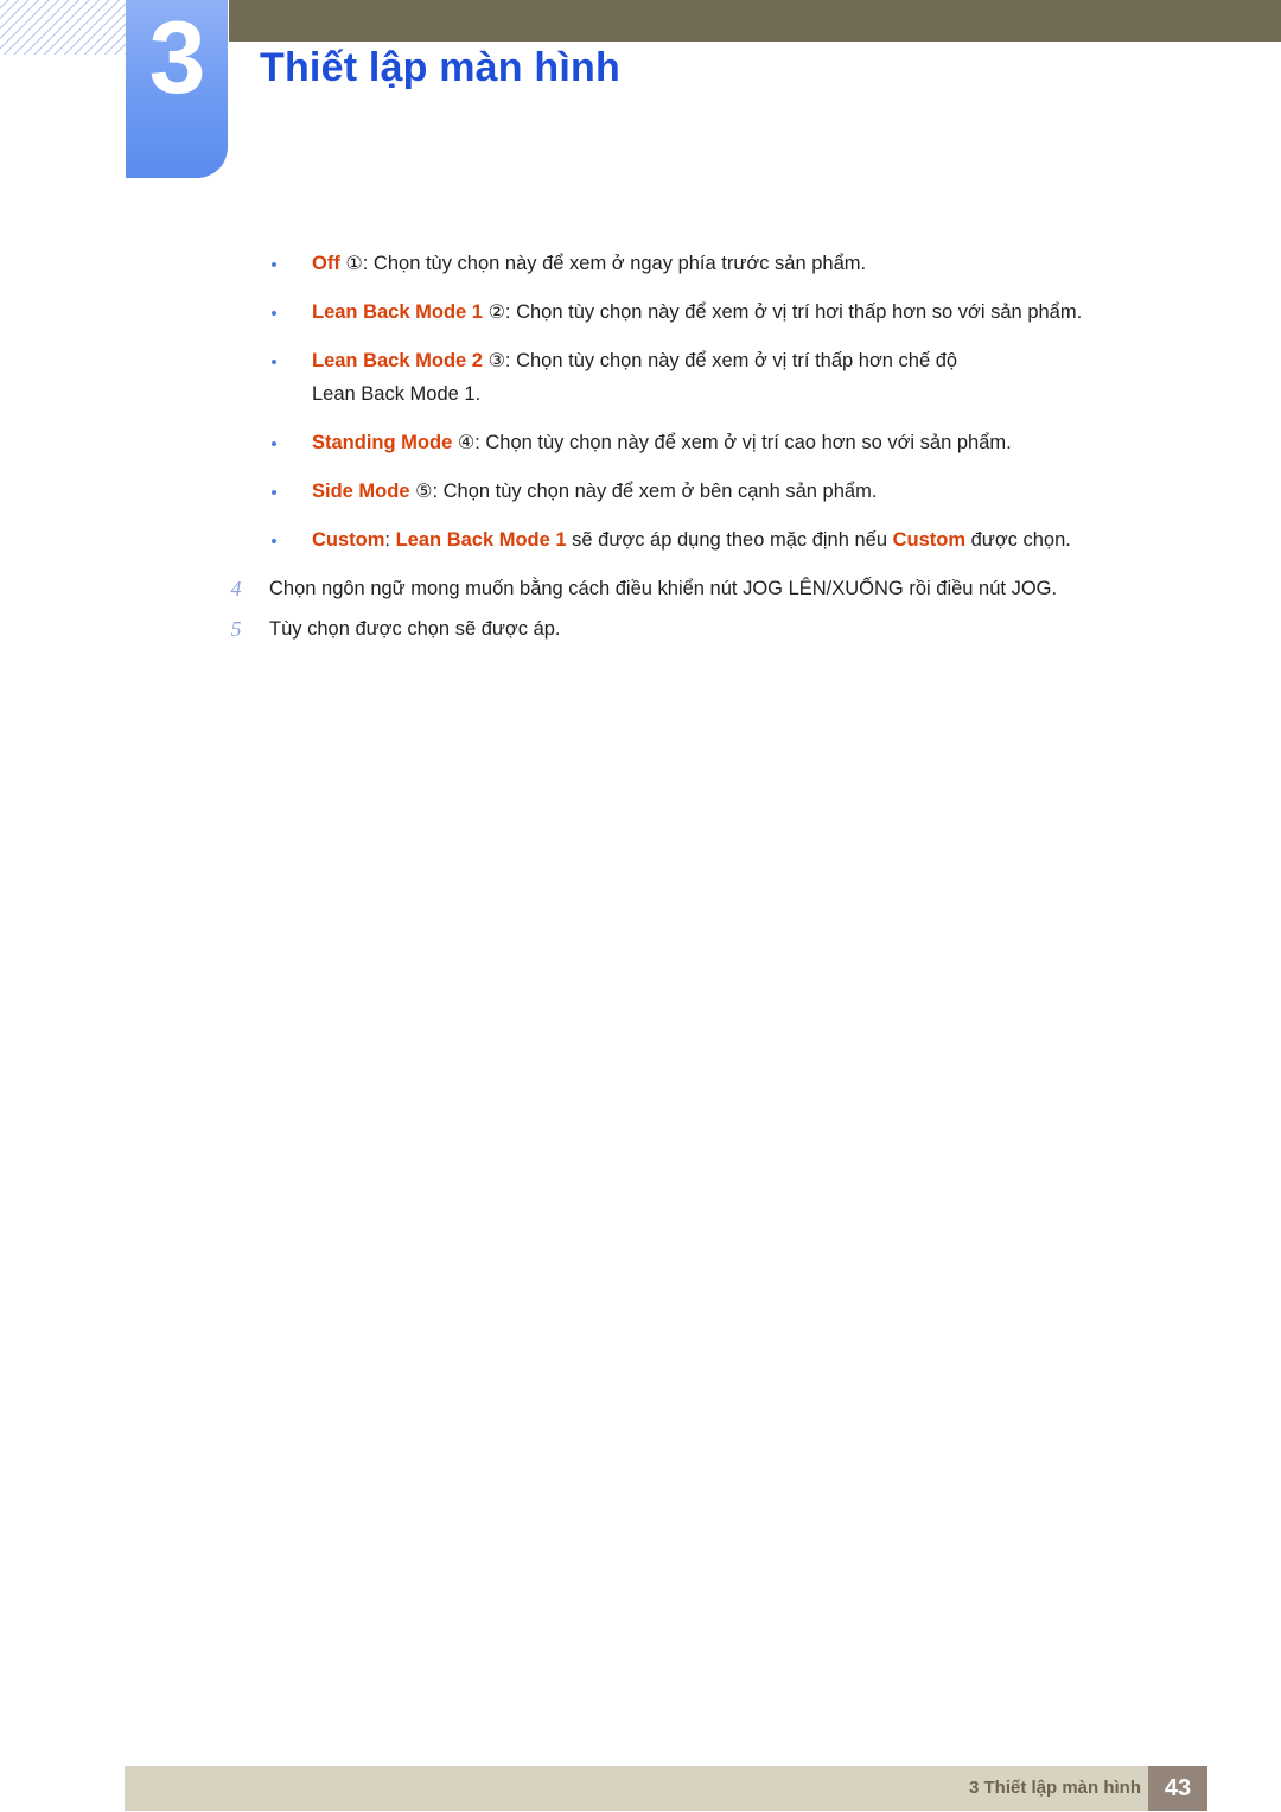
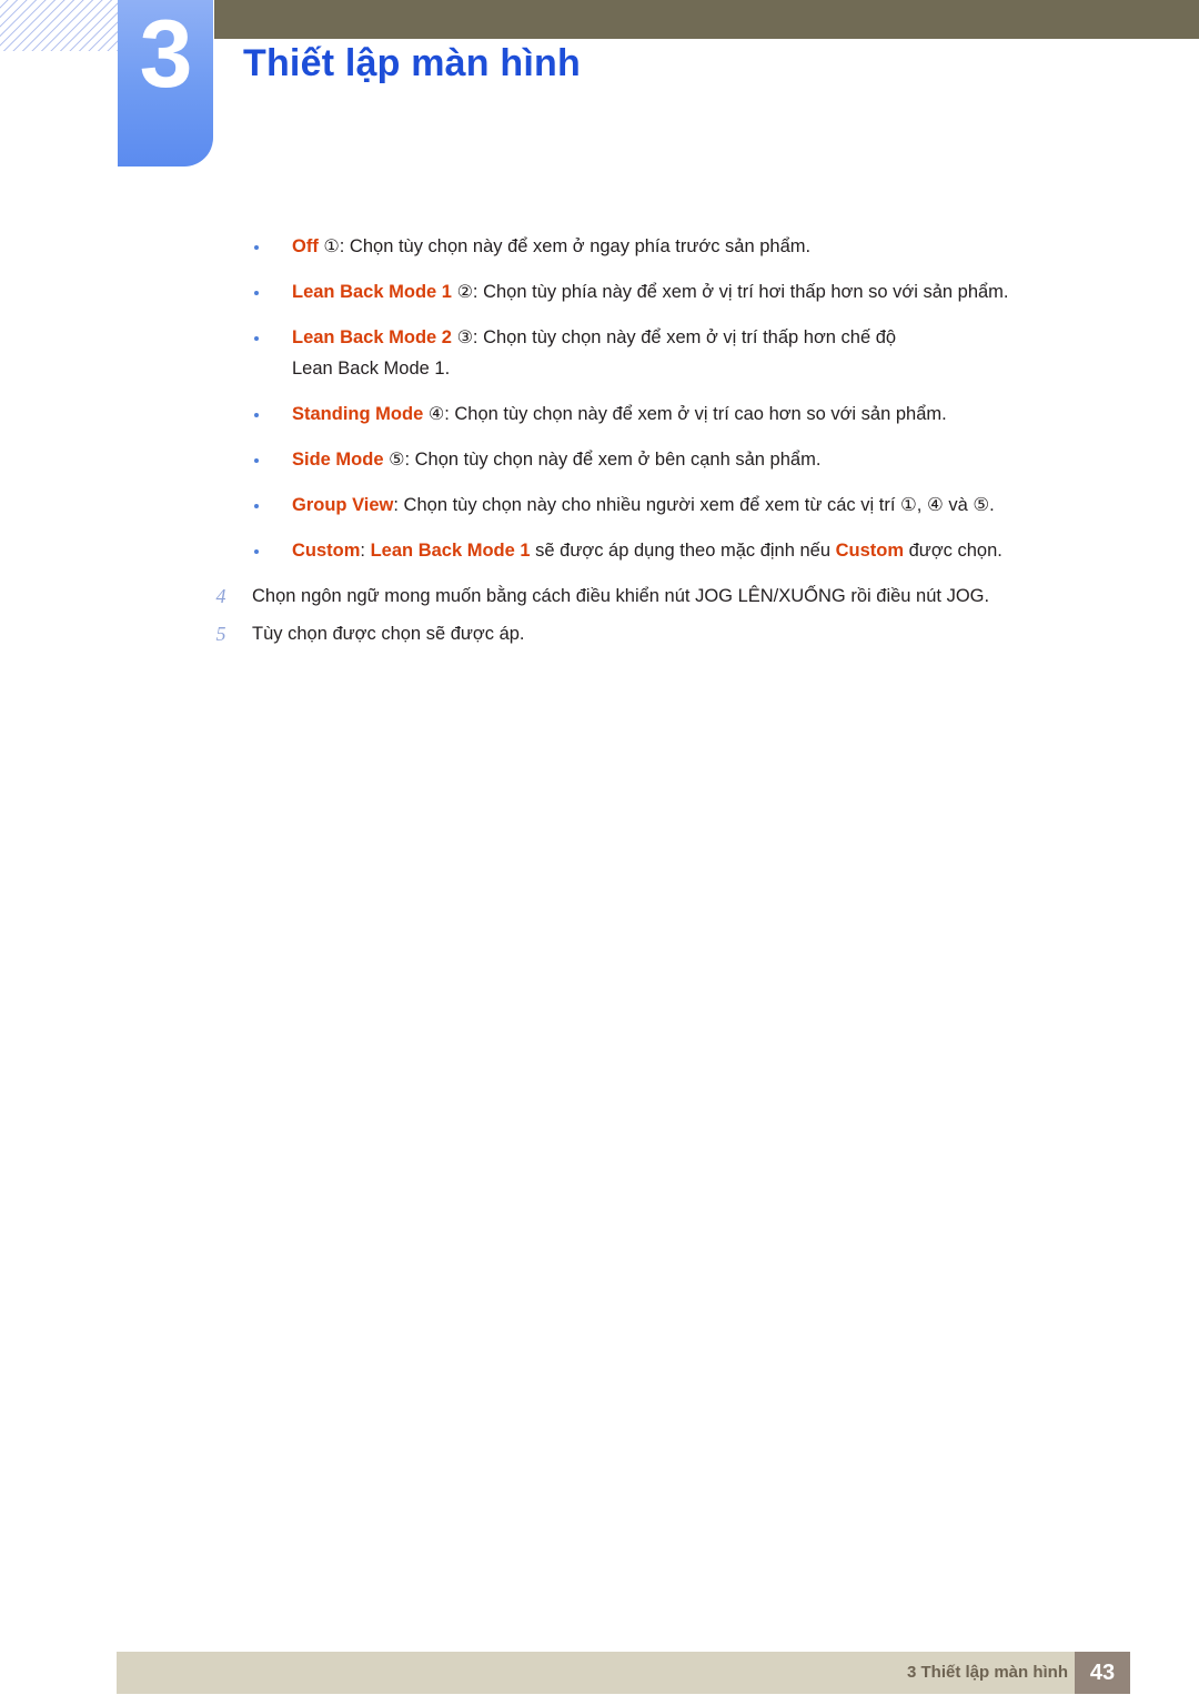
  3
  Thiết lập màn hình
  Off ①: Chọn tùy chọn này để xem ở ngay phía trước sản phẩm.
- Lean Back Mode 1 ②: Chọn tùy chọn này để xem ở vị trí hơi thấp hơn so với sản phẩm.
+ Lean Back Mode 1 ②: Chọn tùy phía này để xem ở vị trí hơi thấp hơn so với sản phẩm.
  Lean Back Mode 2 ③: Chọn tùy chọn này để xem ở vị trí thấp hơn chế độ
  Lean Back Mode 1.
  Standing Mode ④: Chọn tùy chọn này để xem ở vị trí cao hơn so với sản phẩm.
  Side Mode ⑤: Chọn tùy chọn này để xem ở bên cạnh sản phẩm.
+ Group View: Chọn tùy chọn này cho nhiều người xem để xem từ các vị trí ①, ④ và ⑤.
  Custom: Lean Back Mode 1 sẽ được áp dụng theo mặc định nếu Custom được chọn.
  4
  Chọn ngôn ngữ mong muốn bằng cách điều khiển nút JOG LÊN/XUỐNG rồi điều nút JOG.
  5
  Tùy chọn được chọn sẽ được áp.
  3 Thiết lập màn hình
  43
